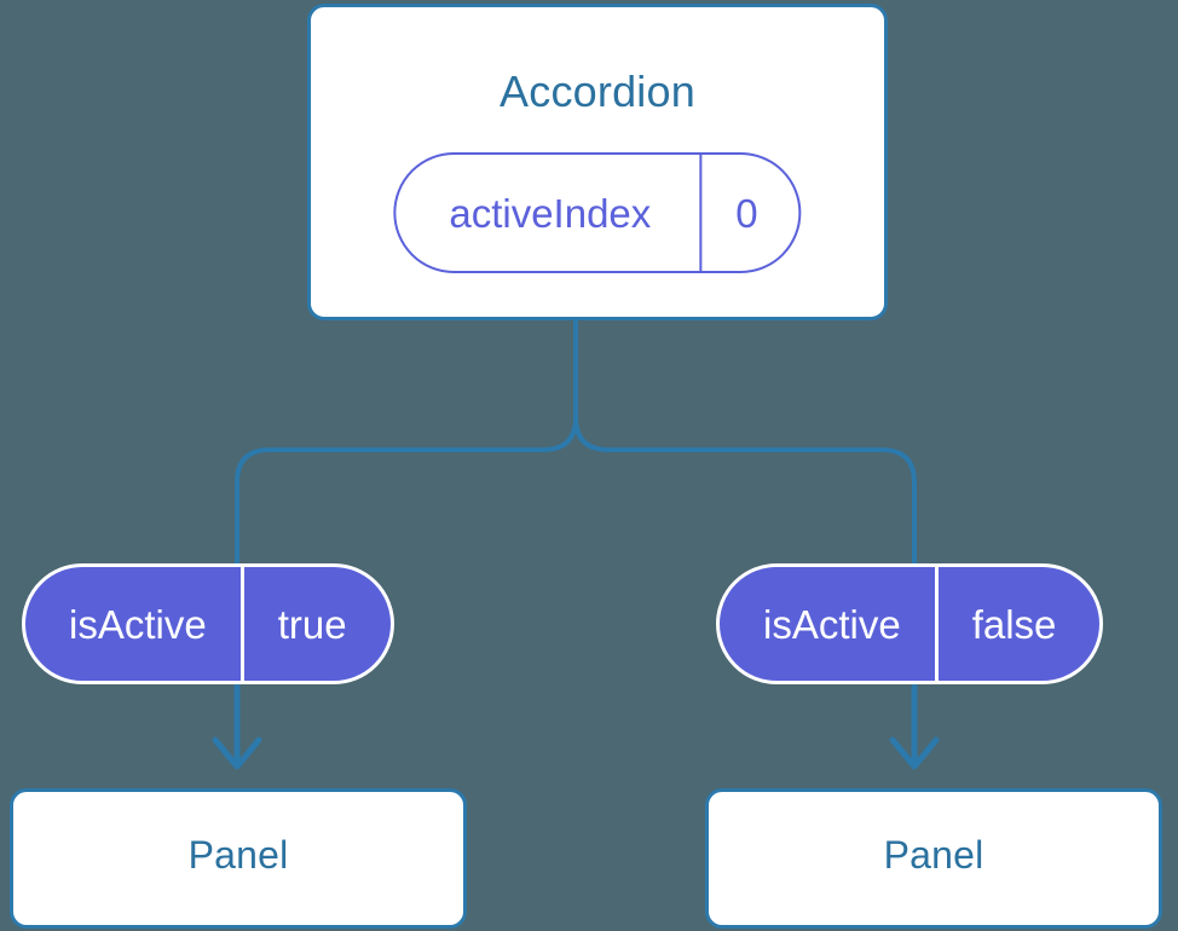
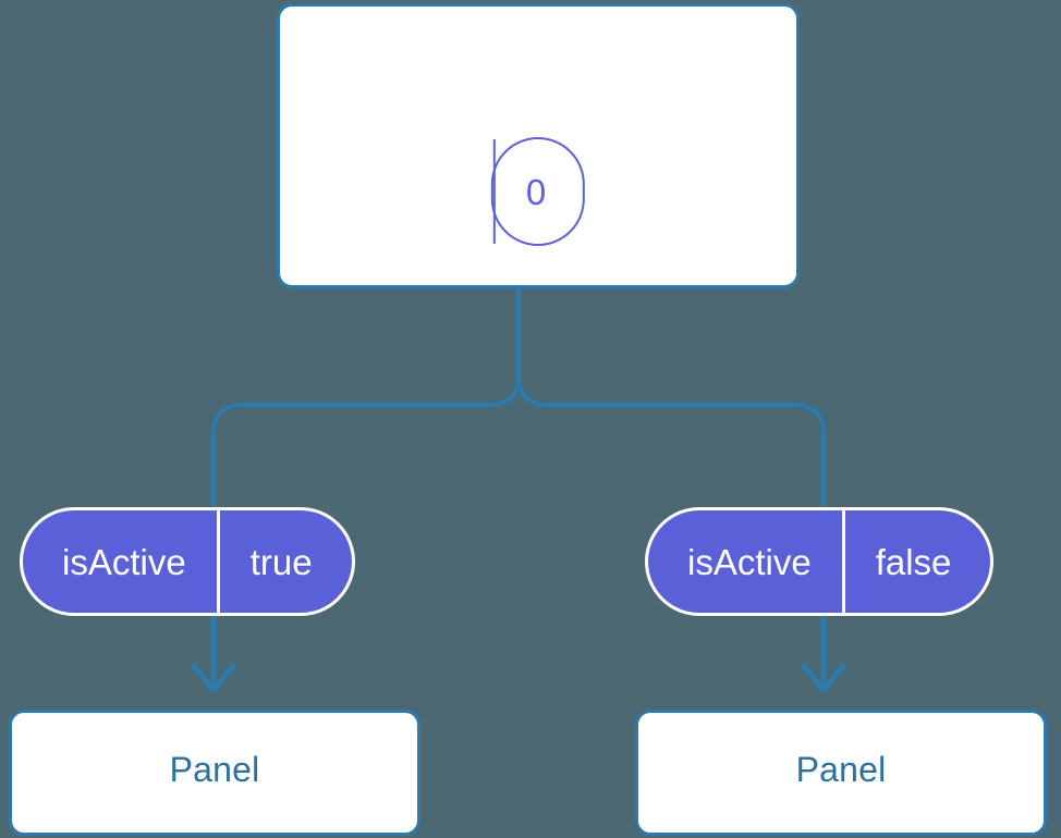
- Accordion
- activeIndex
  0
  isActive
  true
  isActive
  false
  Panel
  Panel
